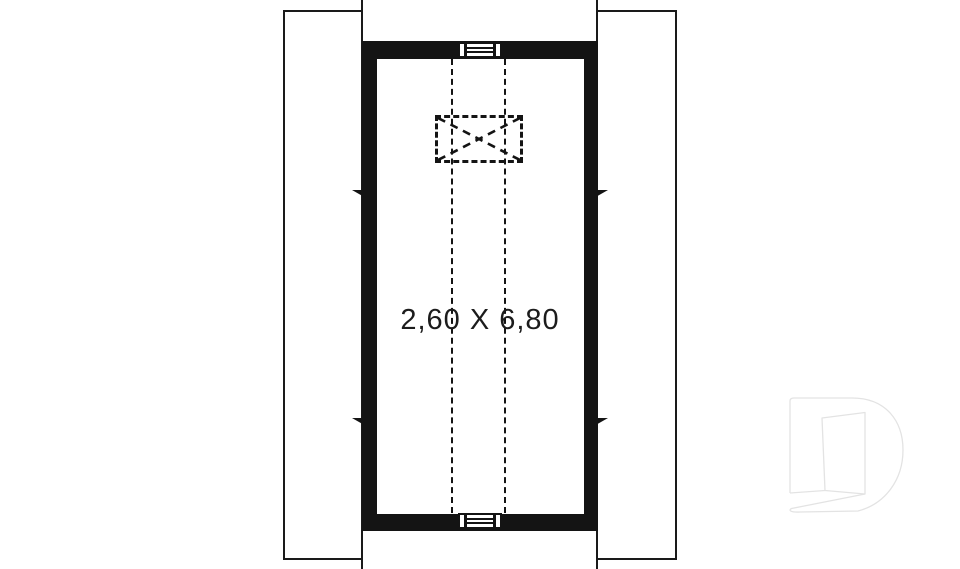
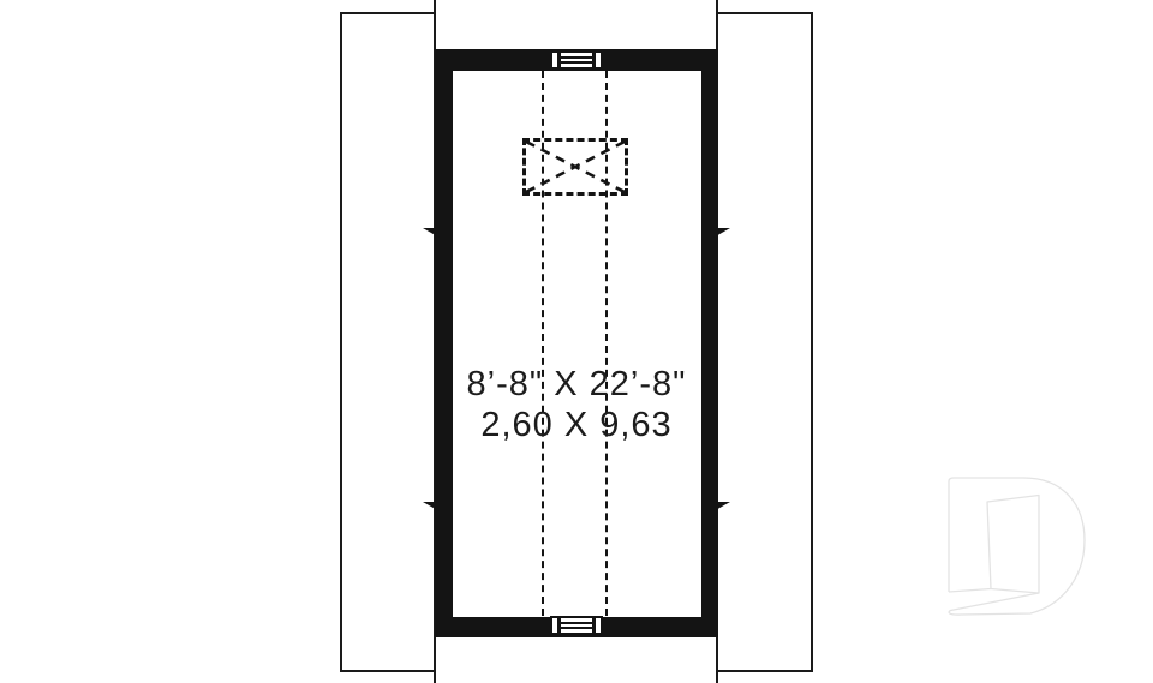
+ 8’-8" X 22’-8"
- 2,60 X 6,80
+ 2,60 X 9,63
